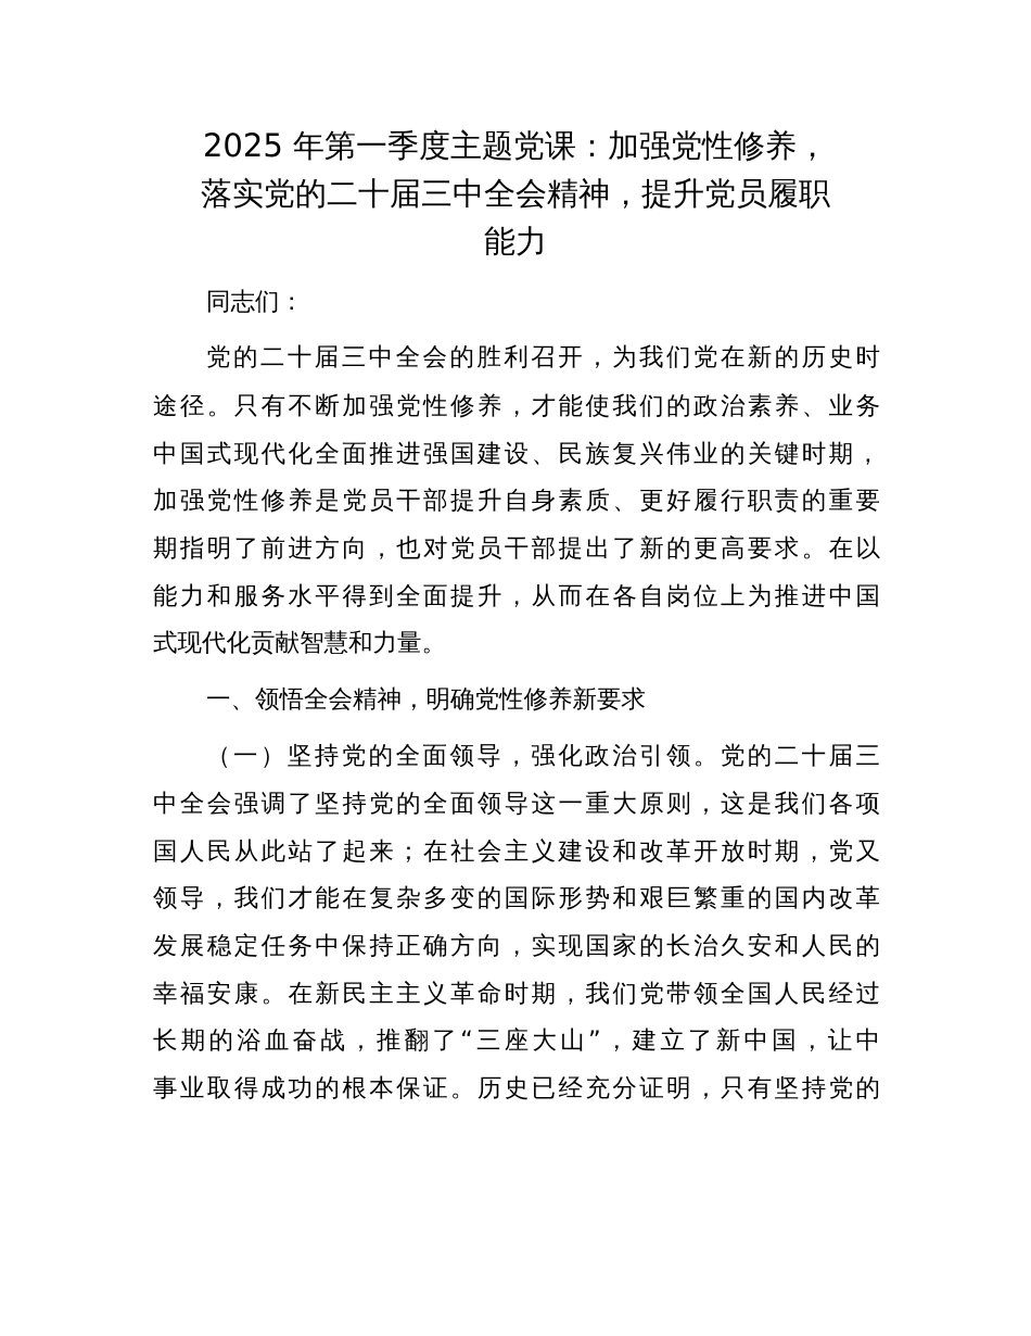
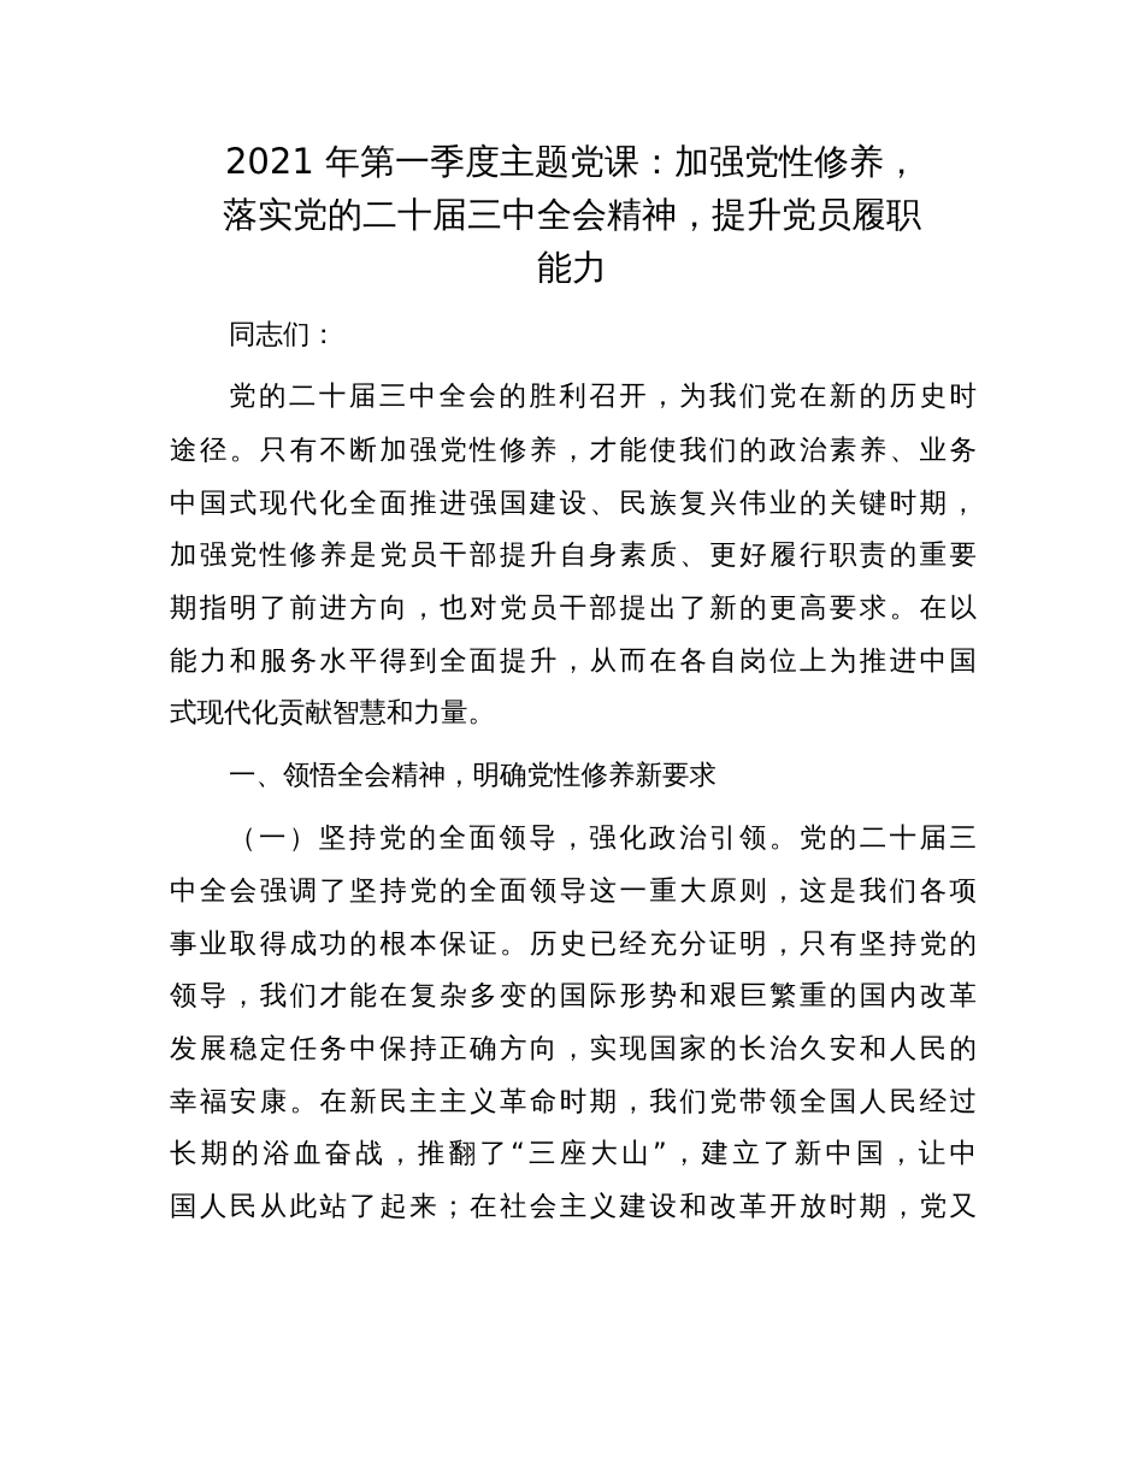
- 2025 年第一季度主题党课：加强党性修养，
+ 2021 年第一季度主题党课：加强党性修养，
  落实党的二十届三中全会精神，提升党员履职
  能力
  同志们：
  党的二十届三中全会的胜利召开，为我们党在新的历史时
  途径。只有不断加强党性修养，才能使我们的政治素养、业务
  中国式现代化全面推进强国建设、民族复兴伟业的关键时期，
  加强党性修养是党员干部提升自身素质、更好履行职责的重要
  期指明了前进方向，也对党员干部提出了新的更高要求。在以
  能力和服务水平得到全面提升，从而在各自岗位上为推进中国
  式现代化贡献智慧和力量。
  一、领悟全会精神，明确党性修养新要求
  （一）坚持党的全面领导，强化政治引领。党的二十届三
  中全会强调了坚持党的全面领导这一重大原则，这是我们各项
- 国人民从此站了起来；在社会主义建设和改革开放时期，党又
+ 事业取得成功的根本保证。历史已经充分证明，只有坚持党的
  领导，我们才能在复杂多变的国际形势和艰巨繁重的国内改革
  发展稳定任务中保持正确方向，实现国家的长治久安和人民的
  幸福安康。在新民主主义革命时期，我们党带领全国人民经过
  长期的浴血奋战，推翻了“三座大山”，建立了新中国，让中
- 事业取得成功的根本保证。历史已经充分证明，只有坚持党的
+ 国人民从此站了起来；在社会主义建设和改革开放时期，党又
